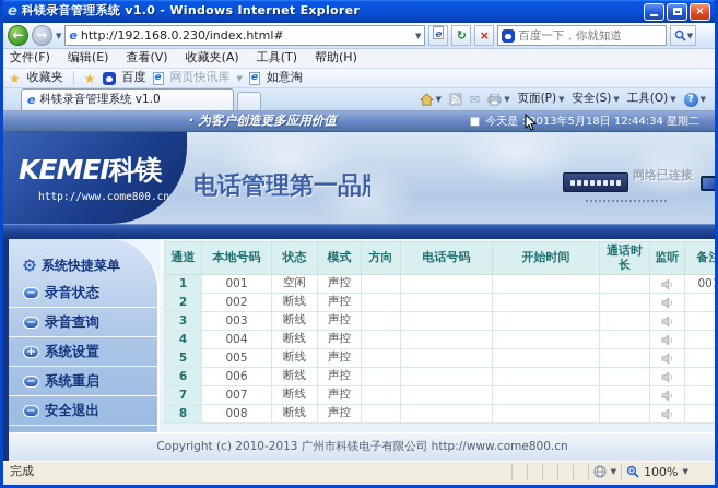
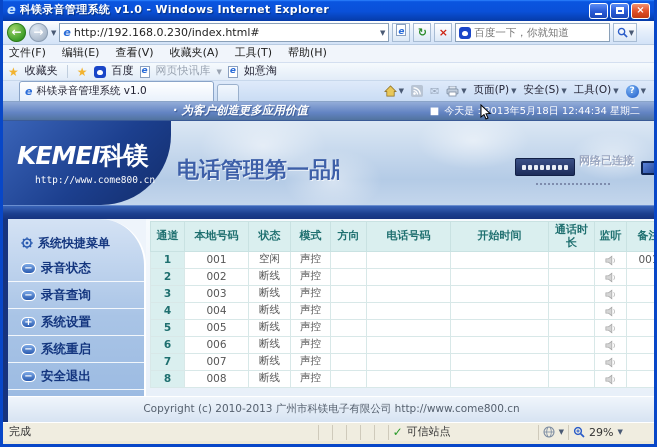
  e
  科镁录音管理系统 v1.0 - Windows Internet Explorer
  ×
  ←
  →
  ▼
  e
  http://192.168.0.230/index.html#
  ▼
  ↻
  ×
  百度一下，你就知道
  ▼
  文件(F)
  编辑(E)
  查看(V)
  收藏夹(A)
  工具(T)
  帮助(H)
  ★
  收藏夹
  ★
  百度
  网页快讯库
  ▼
  如意淘
  e
  科镁录音管理系统 v1.0
  ▼
  ✉
  ▼
  页面(P)
  ▼
  安全(S)
  ▼
  工具(O)
  ▼
  ?
  ▼
  · 为客户创造更多应用价值
  ■
  今天是：013年5月18日 12:44:34 星期二
  KEMEI科镁
  http://www.come800.cn
  电话管理第一品
  网络已连接
  系统快捷菜单
  −
  录音状态
  −
  录音查询
  +
  系统设置
  −
  系统重启
  −
  安全退出
  通道	本地号码	状态	模式	方向	电话号码	开始时间	通话时长	监听	备
  1	001	空闲	声控						00
  2	002	断线	声控
  3	003	断线	声控
  4	004	断线	声控
  5	005	断线	声控
  6	006	断线	声控
  7	007	断线	声控
  8	008	断线	声控
  Copyright (c) 2010-2013 广州市科镁电子有限公司 http://www.come800.cn
  完成
+ ✓
+ 可信站点
  ▼
- 100%
+ 29%
  ▼
